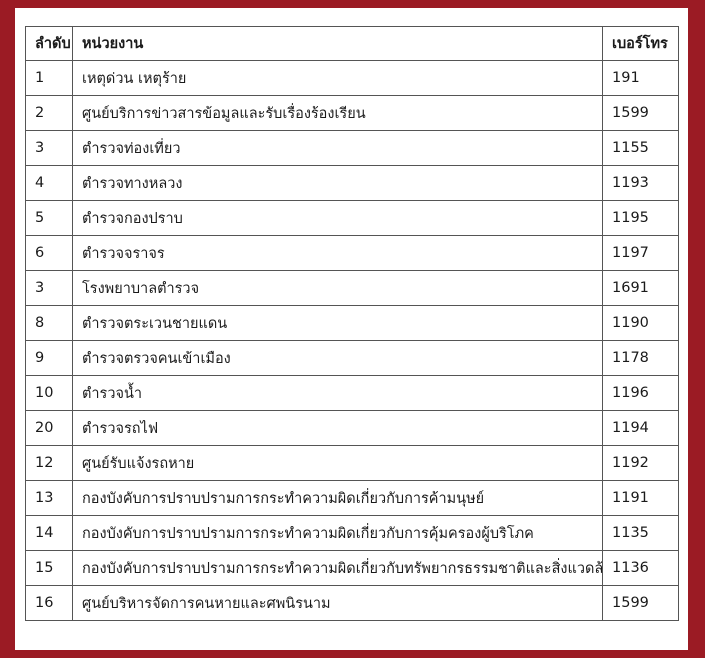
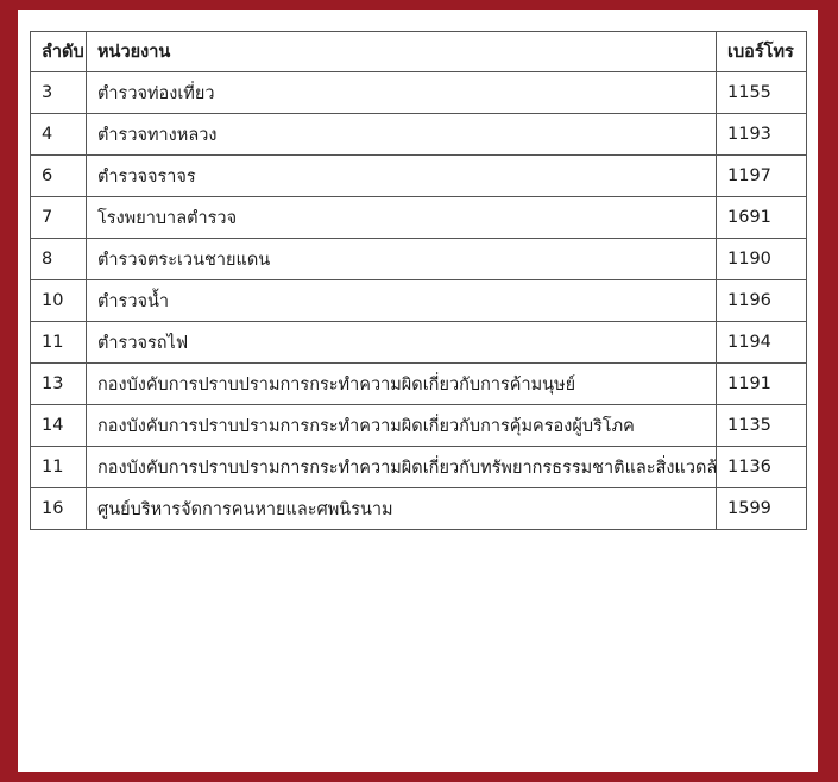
  ลำดับ	หน่วยงาน	เบอร์โทร
- 1	เหตุด่วน เหตุร้าย	191
- 2	ศูนย์บริการข่าวสารข้อมูลและรับเรื่องร้องเรียน	1599
  3	ตำรวจท่องเที่ยว	1155
  4	ตำรวจทางหลวง	1193
- 5	ตำรวจกองปราบ	1195
  6	ตำรวจจราจร	1197
- 3	โรงพยาบาลตำรวจ	1691
+ 7	โรงพยาบาลตำรวจ	1691
  8	ตำรวจตระเวนชายแดน	1190
- 9	ตำรวจตรวจคนเข้าเมือง	1178
  10	ตำรวจน้ำ	1196
- 20	ตำรวจรถไฟ	1194
+ 11	ตำรวจรถไฟ	1194
- 12	ศูนย์รับแจ้งรถหาย	1192
  13	กองบังคับการปราบปรามการกระทำความผิดเกี่ยวกับการค้ามนุษย์	1191
  14	กองบังคับการปราบปรามการกระทำความผิดเกี่ยวกับการคุ้มครองผู้บริโภค	1135
- 15	กองบังคับการปราบปรามการกระทำความผิดเกี่ยวกับทรัพยากรธรรมชาติและสิ่งแวดล้	1136
+ 11	กองบังคับการปราบปรามการกระทำความผิดเกี่ยวกับทรัพยากรธรรมชาติและสิ่งแวดล้	1136
  16	ศูนย์บริหารจัดการคนหายและศพนิรนาม	1599
